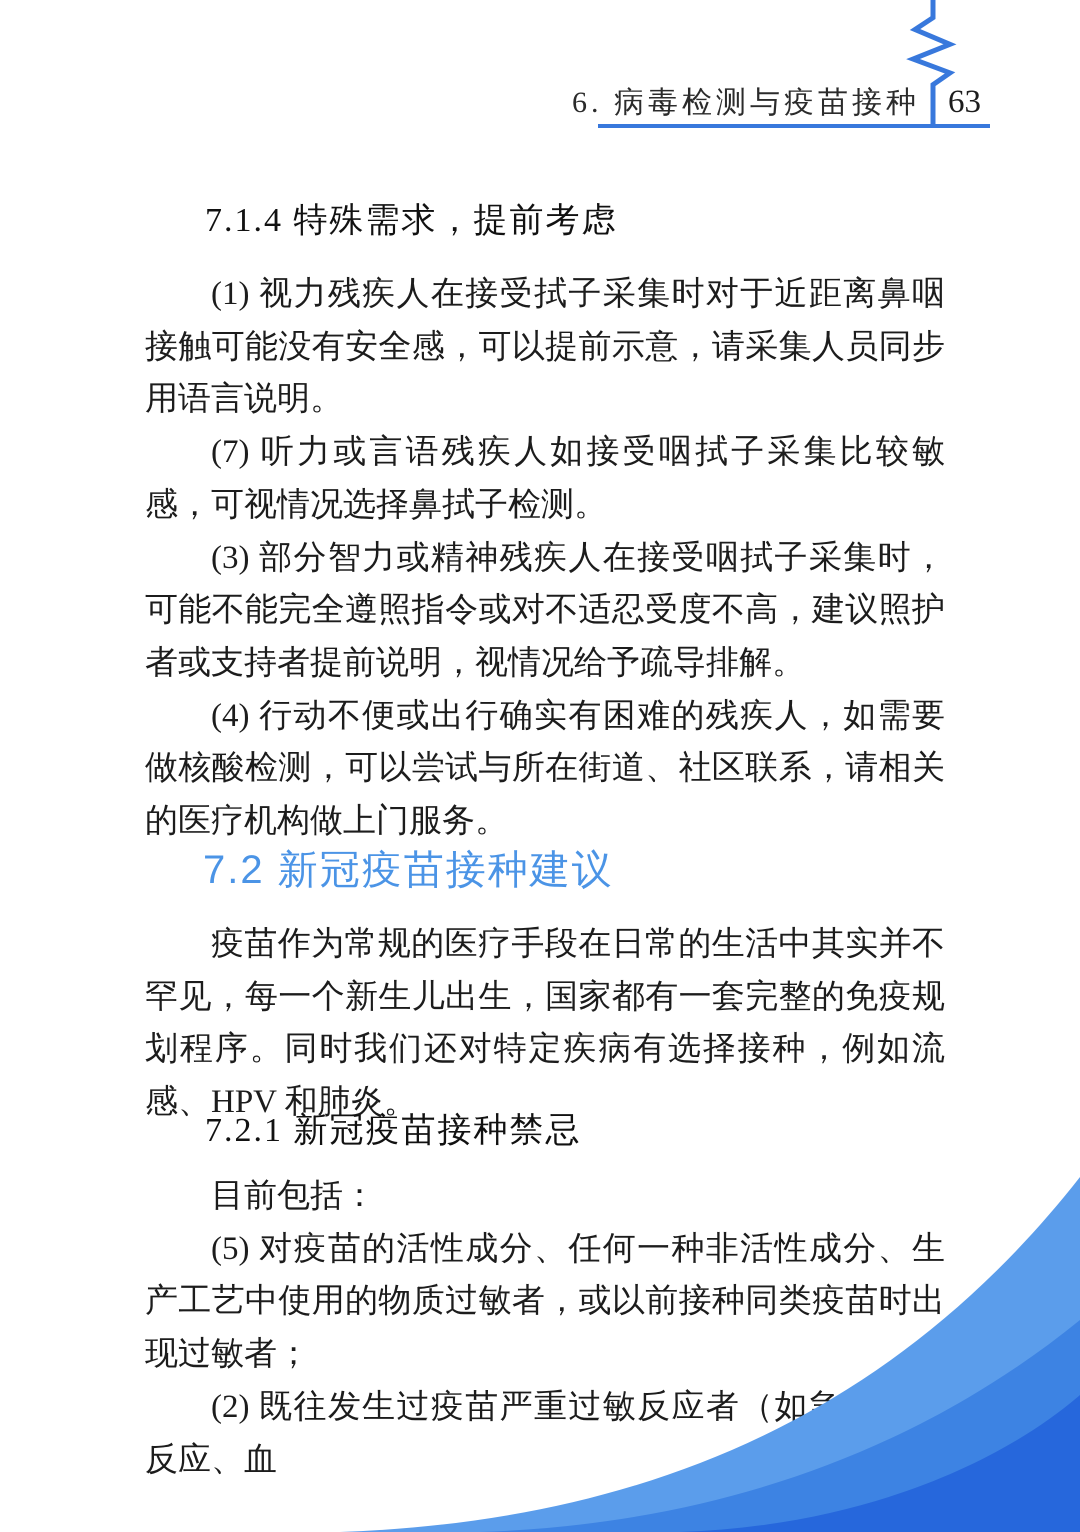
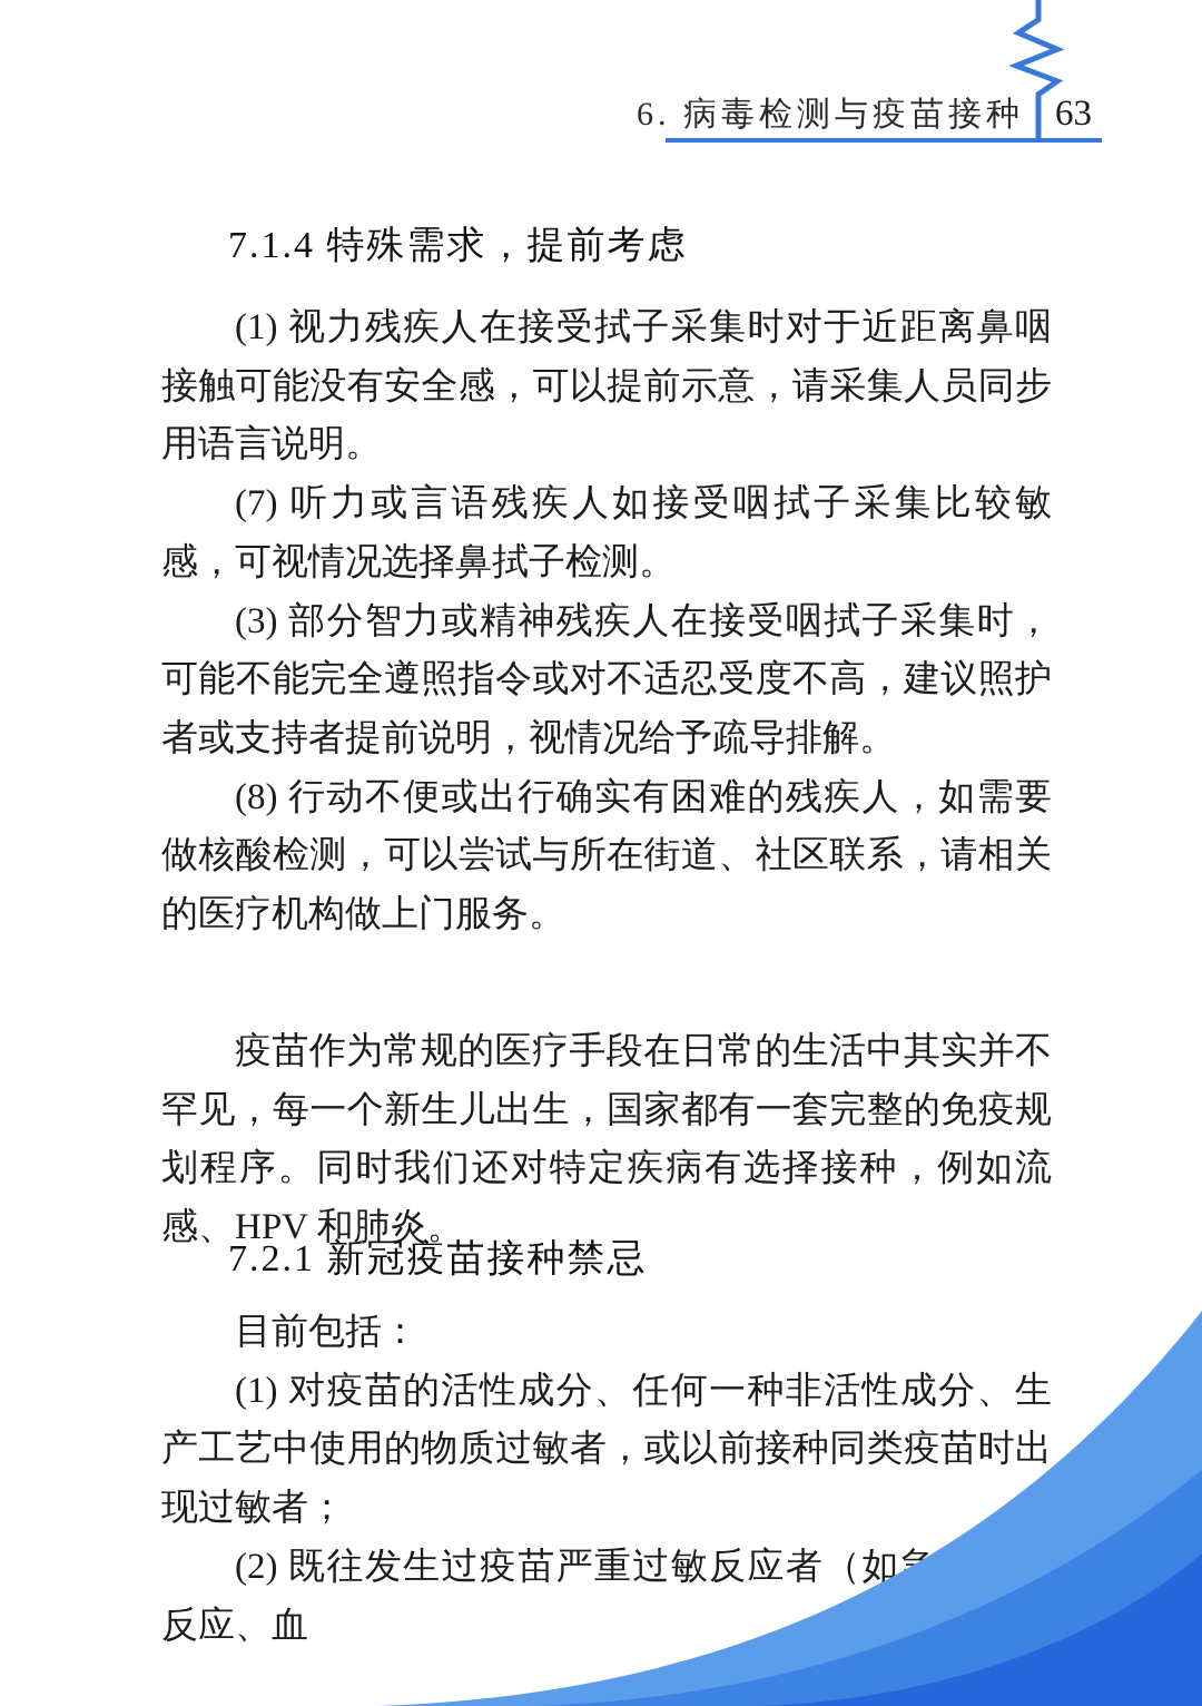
  6. 病毒检测与疫苗接种
  63
  7.1.4 特殊需求，提前考虑
  (1) 视力残疾人在接受拭子采集时对于近距离鼻咽接触可能没有安全感，可以提前示意，请采集人员同步用语言说明。
  (7) 听力或言语残疾人如接受咽拭子采集比较敏感，可视情况选择鼻拭子检测。
  (3) 部分智力或精神残疾人在接受咽拭子采集时，可能不能完全遵照指令或对不适忍受度不高，建议照护者或支持者提前说明，视情况给予疏导排解。
- (4) 行动不便或出行确实有困难的残疾人，如需要做核酸检测，可以尝试与所在街道、社区联系，请相关的医疗机构做上门服务。
+ (8) 行动不便或出行确实有困难的残疾人，如需要做核酸检测，可以尝试与所在街道、社区联系，请相关的医疗机构做上门服务。
- 7.2 新冠疫苗接种建议
  疫苗作为常规的医疗手段在日常的生活中其实并不罕见，每一个新生儿出生，国家都有一套完整的免疫规划程序。同时我们还对特定疾病有选择接种，例如流感、HPV 和肺炎。
  7.2.1 新冠疫苗接种禁忌
  目前包括：
- (5) 对疫苗的活性成分、任何一种非活性成分、生产工艺中使用的物质过敏者，或以前接种同类疫苗时出现过敏者；
+ (1) 对疫苗的活性成分、任何一种非活性成分、生产工艺中使用的物质过敏者，或以前接种同类疫苗时出现过敏者；
  (2) 既往发生过疫苗严重过敏反应者（如反应、血
